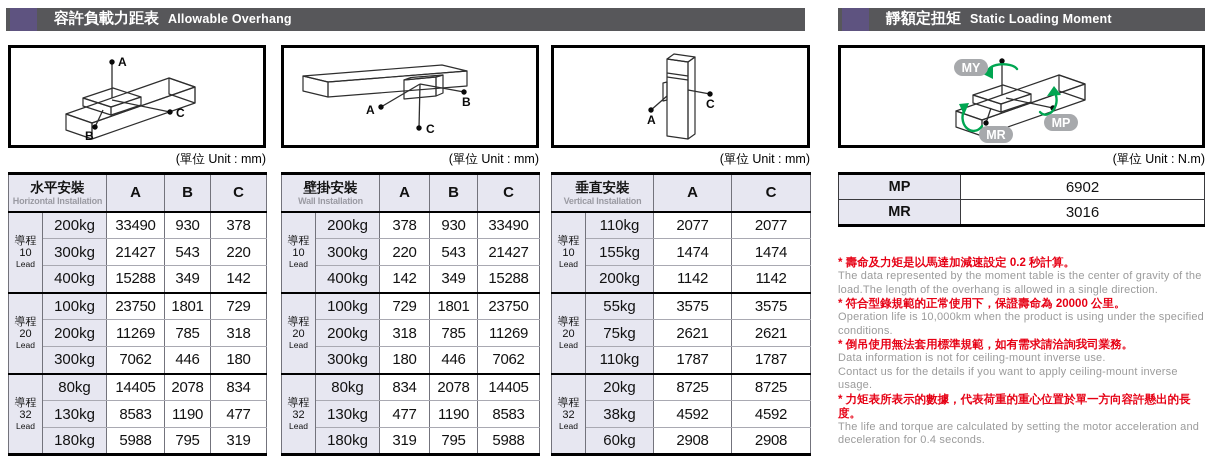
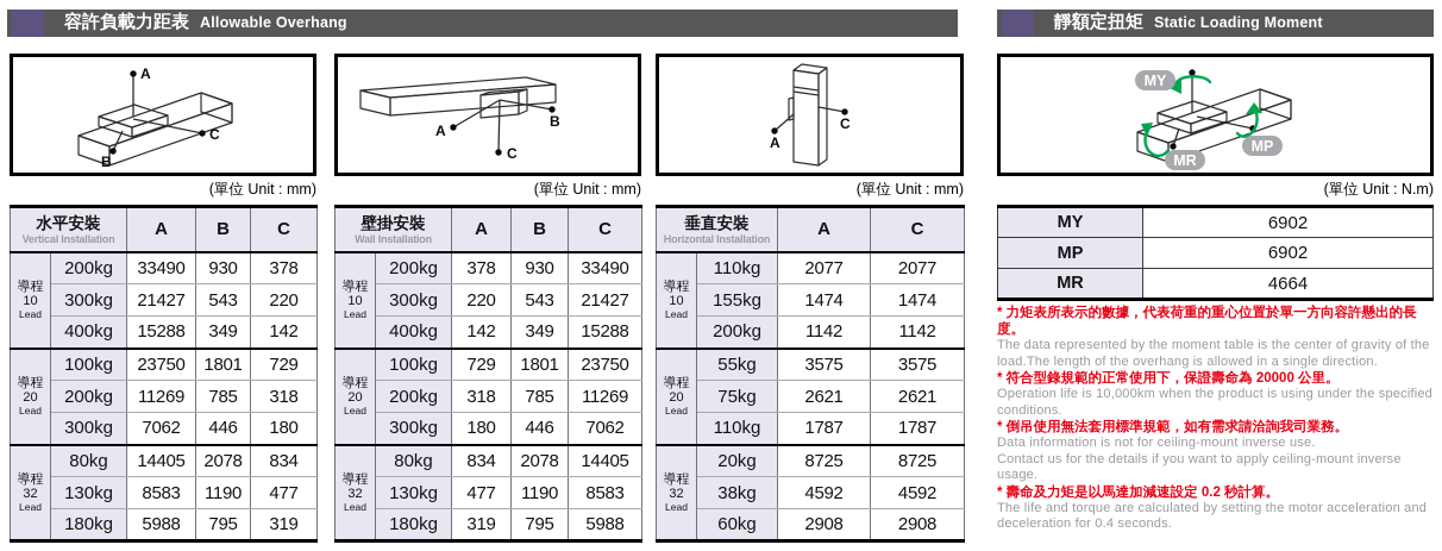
  容許負載力距表
  Allowable Overhang
  靜額定扭矩
  Static Loading Moment
  A
  C
  B
  A
  B
  C
  A
  C
  MY
  MP
  MR
  (單位 Unit : mm)
  (單位 Unit : mm)
  (單位 Unit : mm)
  (單位 Unit : N.m)
- 水平安裝Horizontal Installation	A	B	C
+ 水平安裝Vertical Installation	A	B	C
  導程10Lead	200kg	33490	930	378
  300kg	21427	543	220
  400kg	15288	349	142
  導程20Lead	100kg	23750	1801	729
  200kg	11269	785	318
  300kg	7062	446	180
  導程32Lead	80kg	14405	2078	834
  130kg	8583	1190	477
  180kg	5988	795	319
  壁掛安裝Wall Installation	A	B	C
  導程10Lead	200kg	378	930	33490
  300kg	220	543	21427
  400kg	142	349	15288
  導程20Lead	100kg	729	1801	23750
  200kg	318	785	11269
  300kg	180	446	7062
  導程32Lead	80kg	834	2078	14405
  130kg	477	1190	8583
  180kg	319	795	5988
- 垂直安裝Vertical Installation	A	C
+ 垂直安裝Horizontal Installation	A	C
  導程10Lead	110kg	2077	2077
  155kg	1474	1474
  200kg	1142	1142
  導程20Lead	55kg	3575	3575
  75kg	2621	2621
  110kg	1787	1787
  導程32Lead	20kg	8725	8725
  38kg	4592	4592
  60kg	2908	2908
+ MY	6902
  MP	6902
- MR	3016
+ MR	4664
- * 壽命及力矩是以馬達加減速設定 0.2 秒計算。
+ * 力矩表所表示的數據，代表荷重的重心位置於單一方向容許懸出的長度。
  The data represented by the moment table is the center of gravity of the load.The length of the overhang is allowed in a single direction.
  * 符合型錄規範的正常使用下，保證壽命為 20000 公里。
  Operation life is 10,000km when the product is using under the specified conditions.
  * 倒吊使用無法套用標準規範，如有需求請洽詢我司業務。
  Data information is not for ceiling-mount inverse use.
  Contact us for the details if you want to apply ceiling-mount inverse usage.
- * 力矩表所表示的數據，代表荷重的重心位置於單一方向容許懸出的長度。
+ * 壽命及力矩是以馬達加減速設定 0.2 秒計算。
  The life and torque are calculated by setting the motor acceleration and deceleration for 0.4 seconds.
